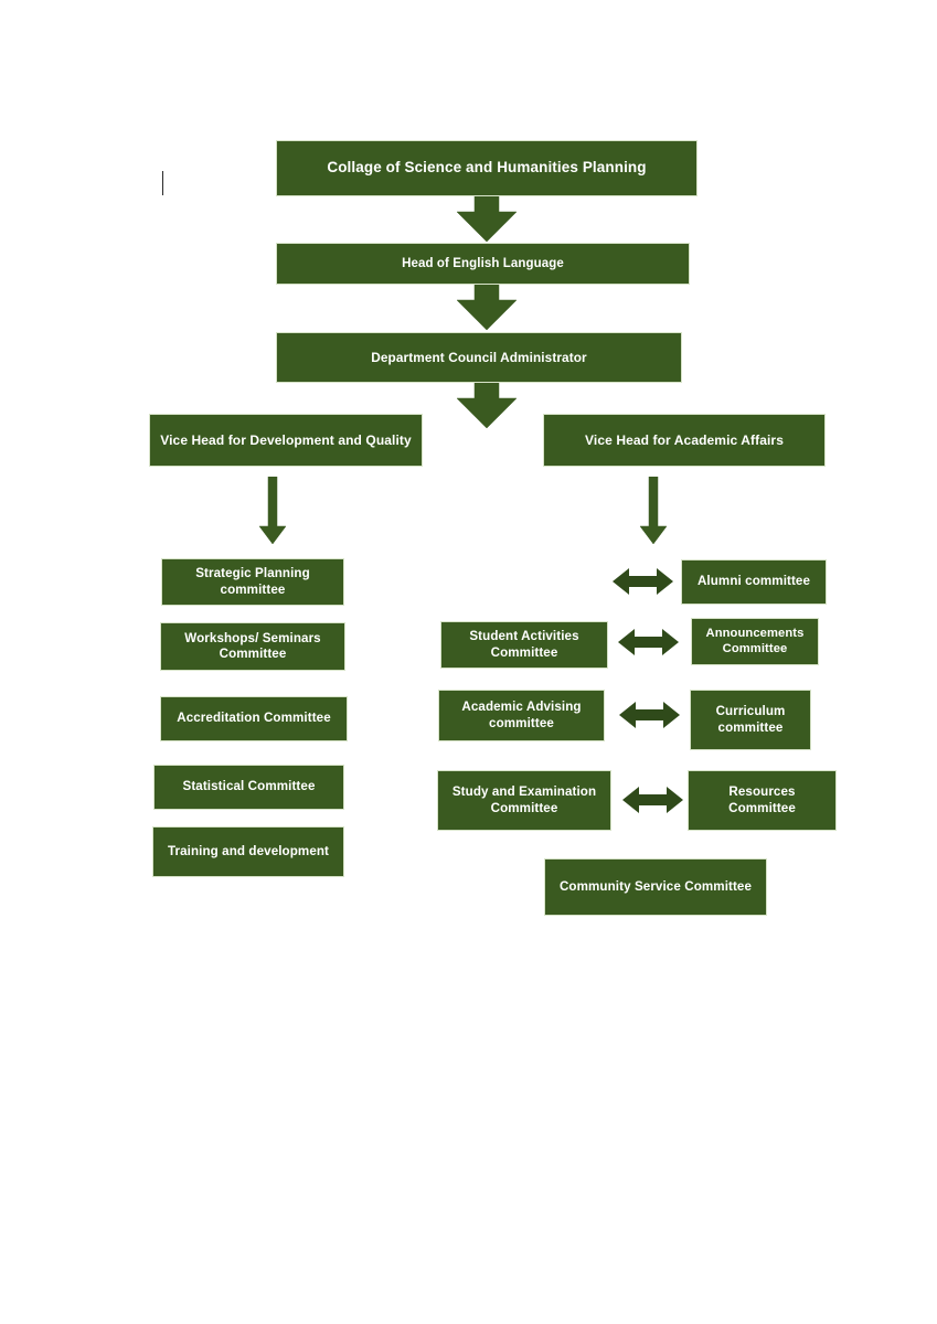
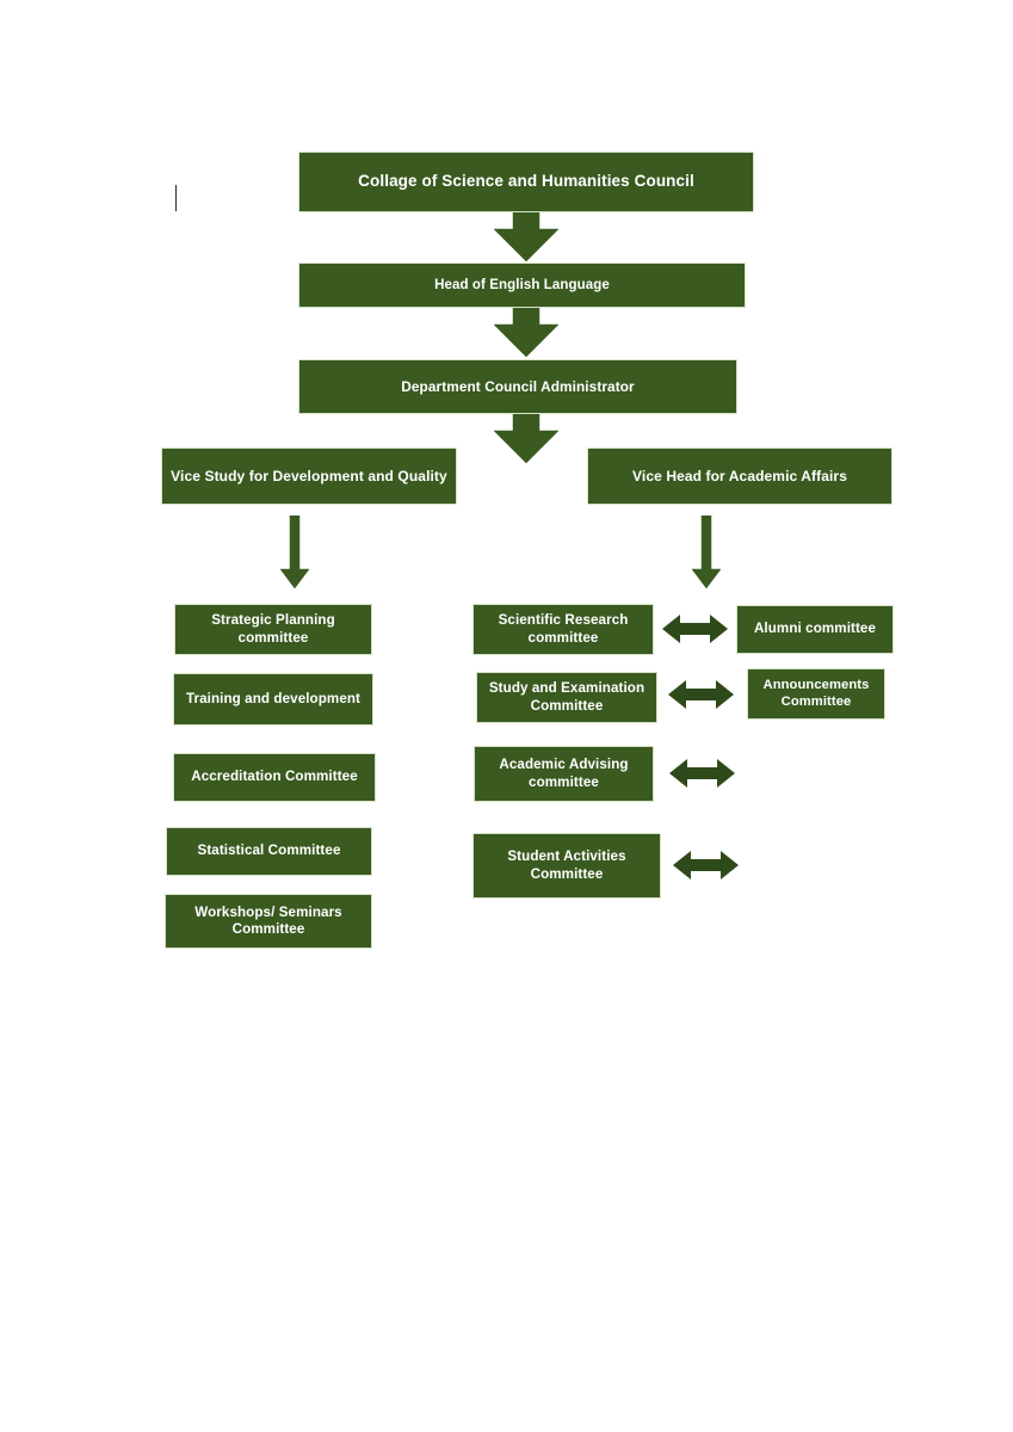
- Collage of Science and Humanities Planning
+ Collage of Science and Humanities Council
  Head of English Language
  Department Council Administrator
- Vice Head for Development and Quality
+ Vice Study for Development and Quality
  Vice Head for Academic Affairs
  Strategic Planning committee
- Workshops/ Seminars Committee
+ Training and development
  Accreditation Committee
  Statistical Committee
- Training and development
+ Workshops/ Seminars Committee
+ Scientific Research committee
  Alumni committee
- Student Activities Committee
+ Study and Examination Committee
  Announcements Committee
  Academic Advising committee
- Curriculum committee
- Study and Examination Committee
+ Student Activities Committee
- Resources Committee
- Community Service Committee
